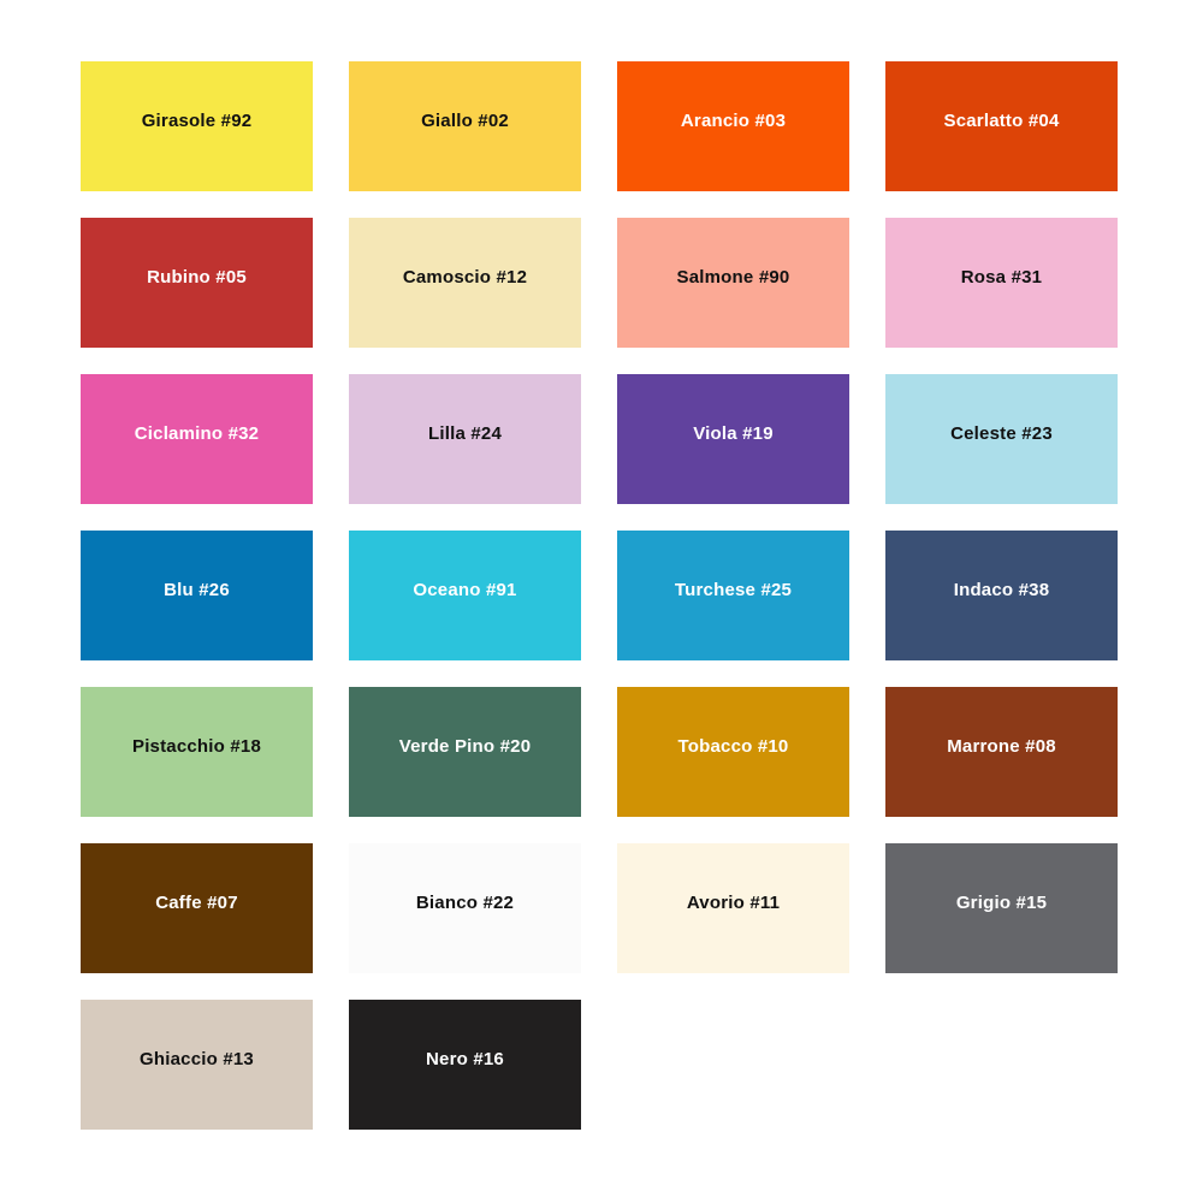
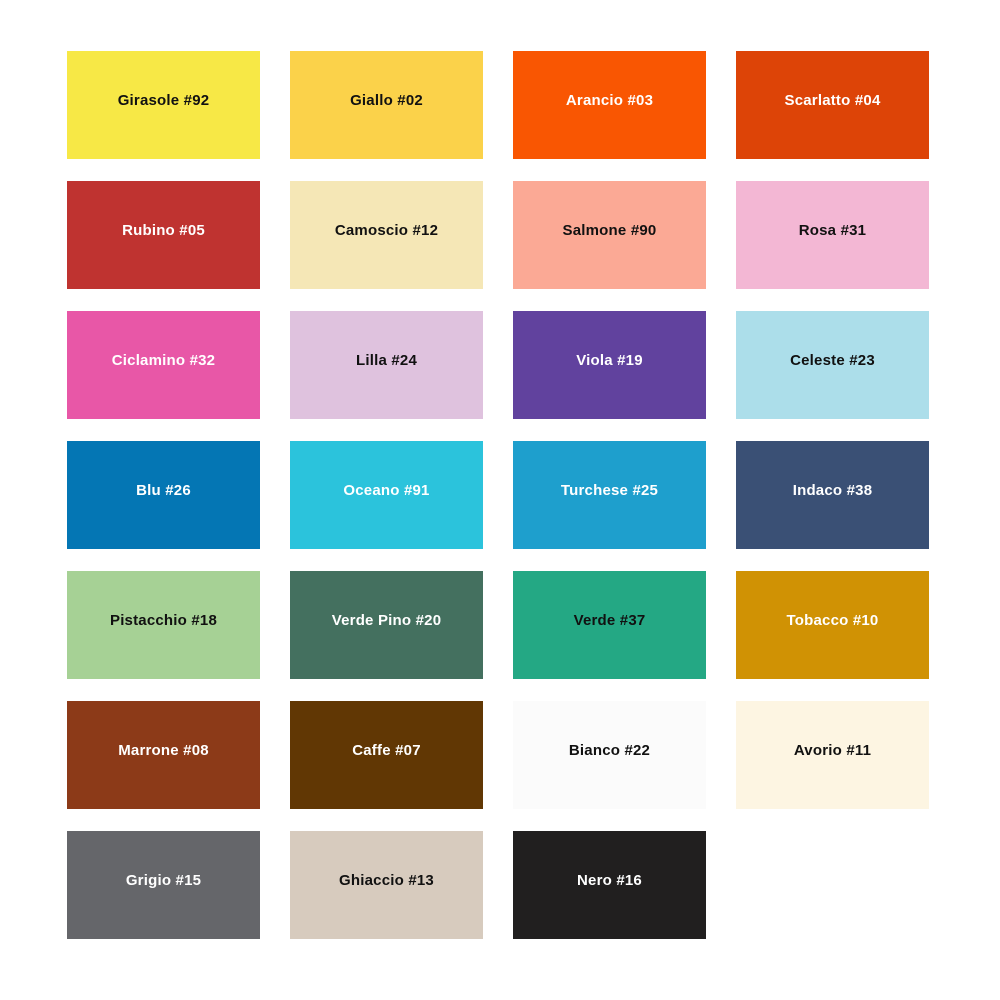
  Girasole #92
  Giallo #02
  Arancio #03
  Scarlatto #04
  Rubino #05
  Camoscio #12
  Salmone #90
  Rosa #31
  Ciclamino #32
  Lilla #24
  Viola #19
  Celeste #23
  Blu #26
  Oceano #91
  Turchese #25
  Indaco #38
  Pistacchio #18
  Verde Pino #20
+ Verde #37
  Tobacco #10
  Marrone #08
  Caffe #07
  Bianco #22
  Avorio #11
  Grigio #15
  Ghiaccio #13
  Nero #16
